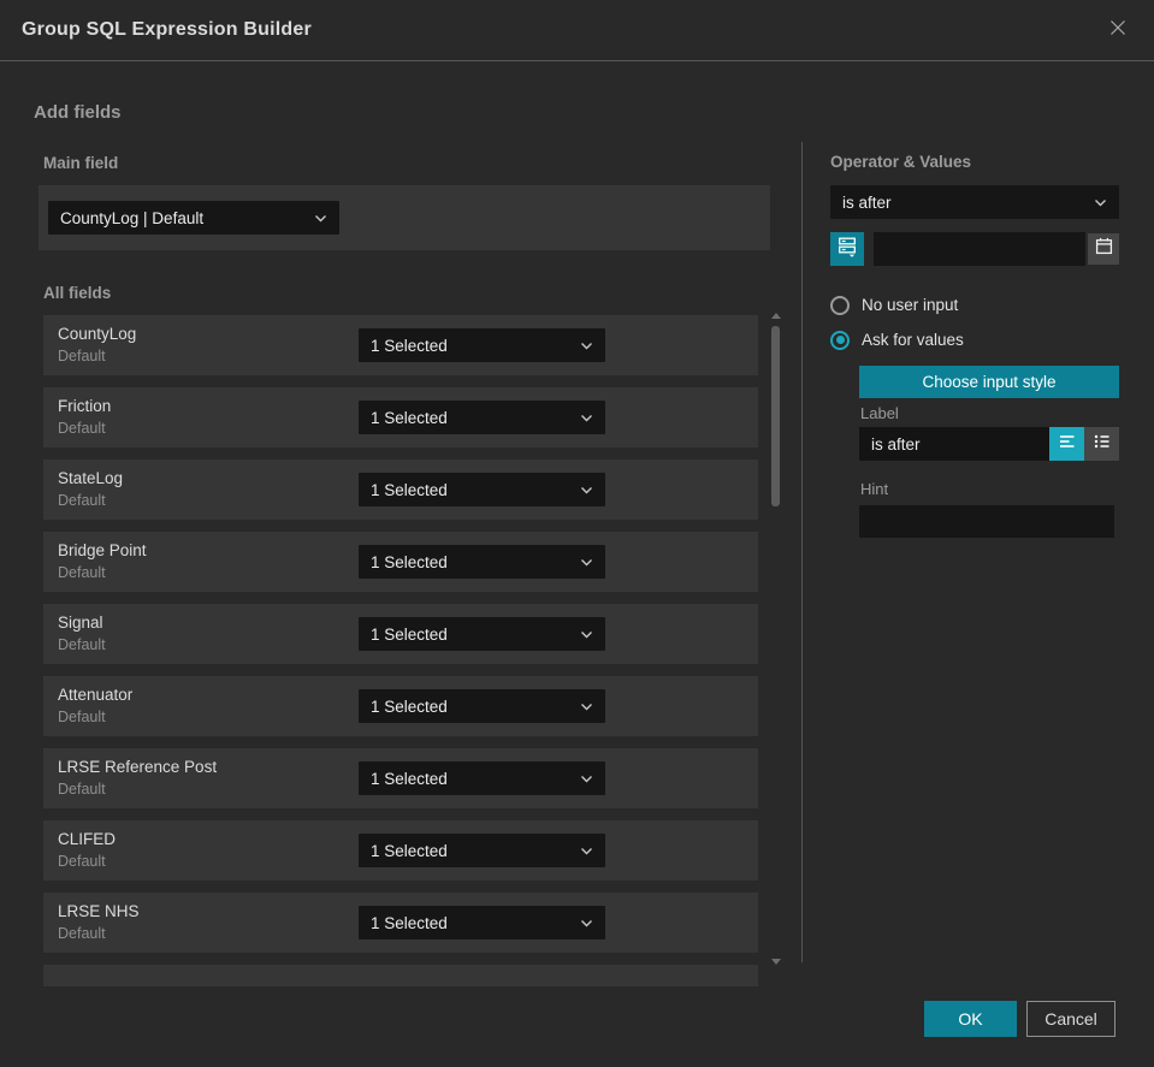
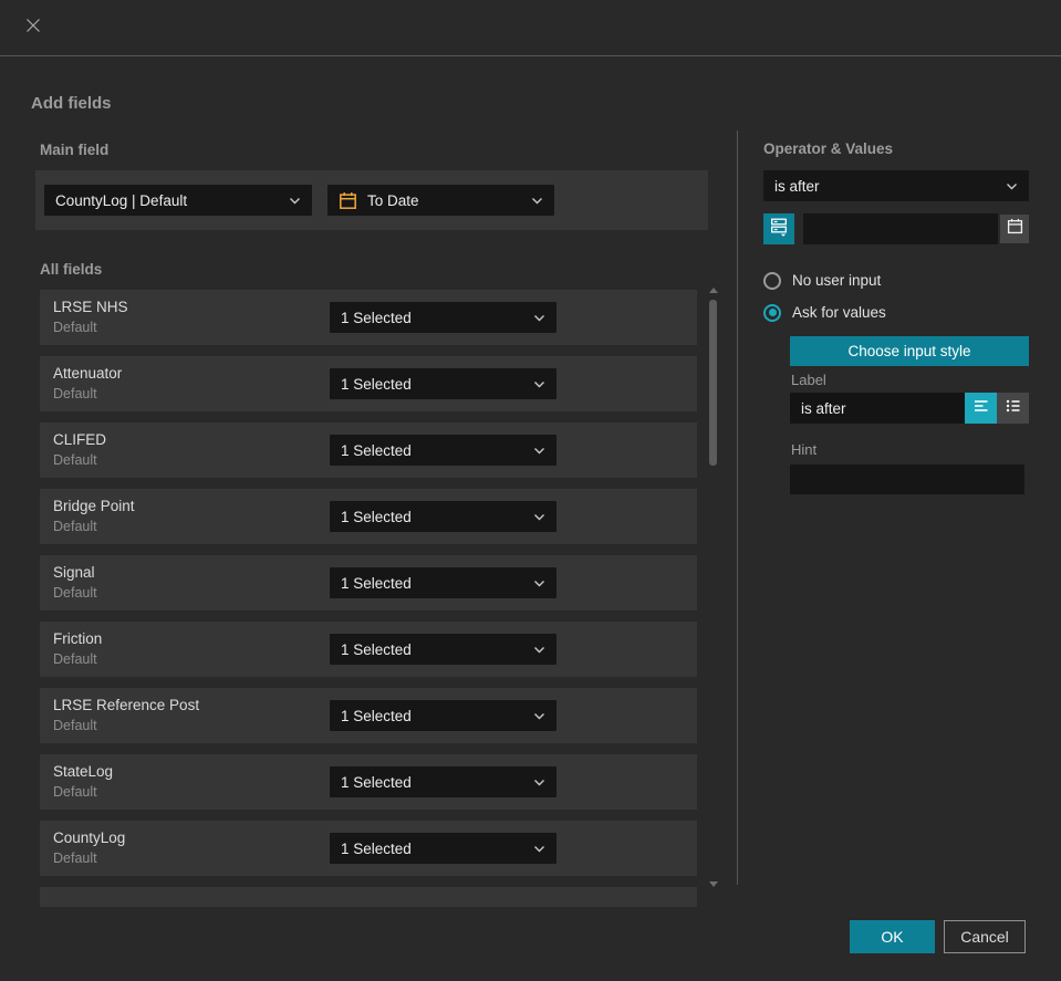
- Group SQL Expression Builder
  Add fields
  Main field
  CountyLog | Default
+ To Date
  All fields
- CountyLog
+ LRSE NHS
  Default
  1 Selected
- Friction
+ Attenuator
  Default
  1 Selected
- StateLog
+ CLIFED
  Default
  1 Selected
  Bridge Point
  Default
  1 Selected
  Signal
  Default
  1 Selected
- Attenuator
+ Friction
  Default
  1 Selected
  LRSE Reference Post
  Default
  1 Selected
- CLIFED
+ StateLog
  Default
  1 Selected
- LRSE NHS
+ CountyLog
  Default
  1 Selected
  Operator & Values
  is after
  No user input
  Ask for values
  Choose input style
  Label
  is after
  Hint
  OK
  Cancel
